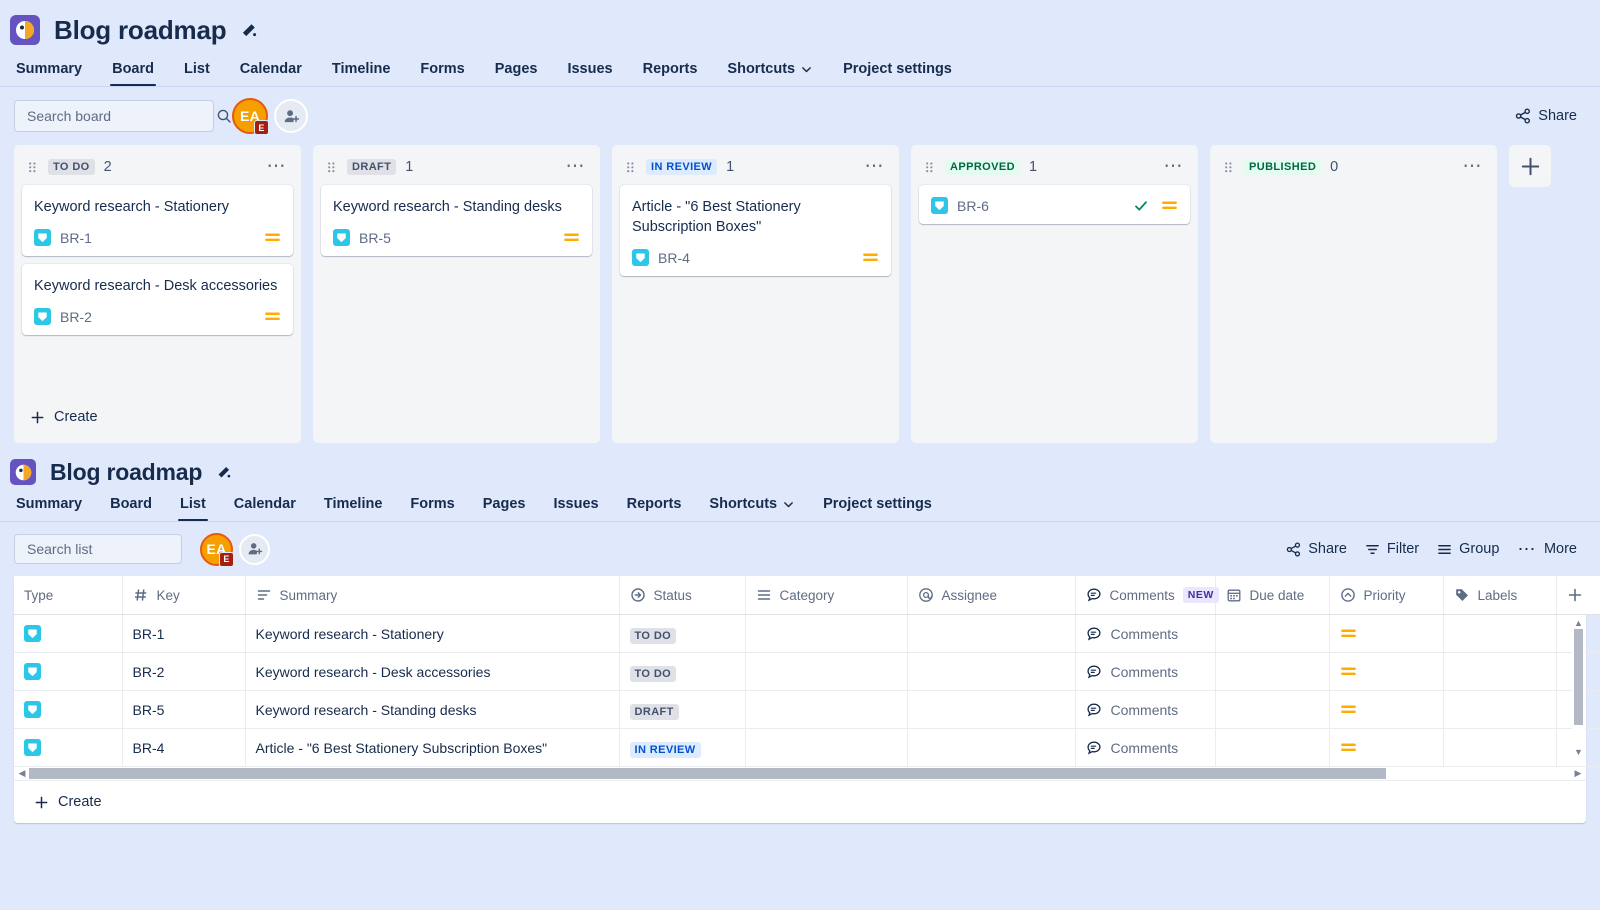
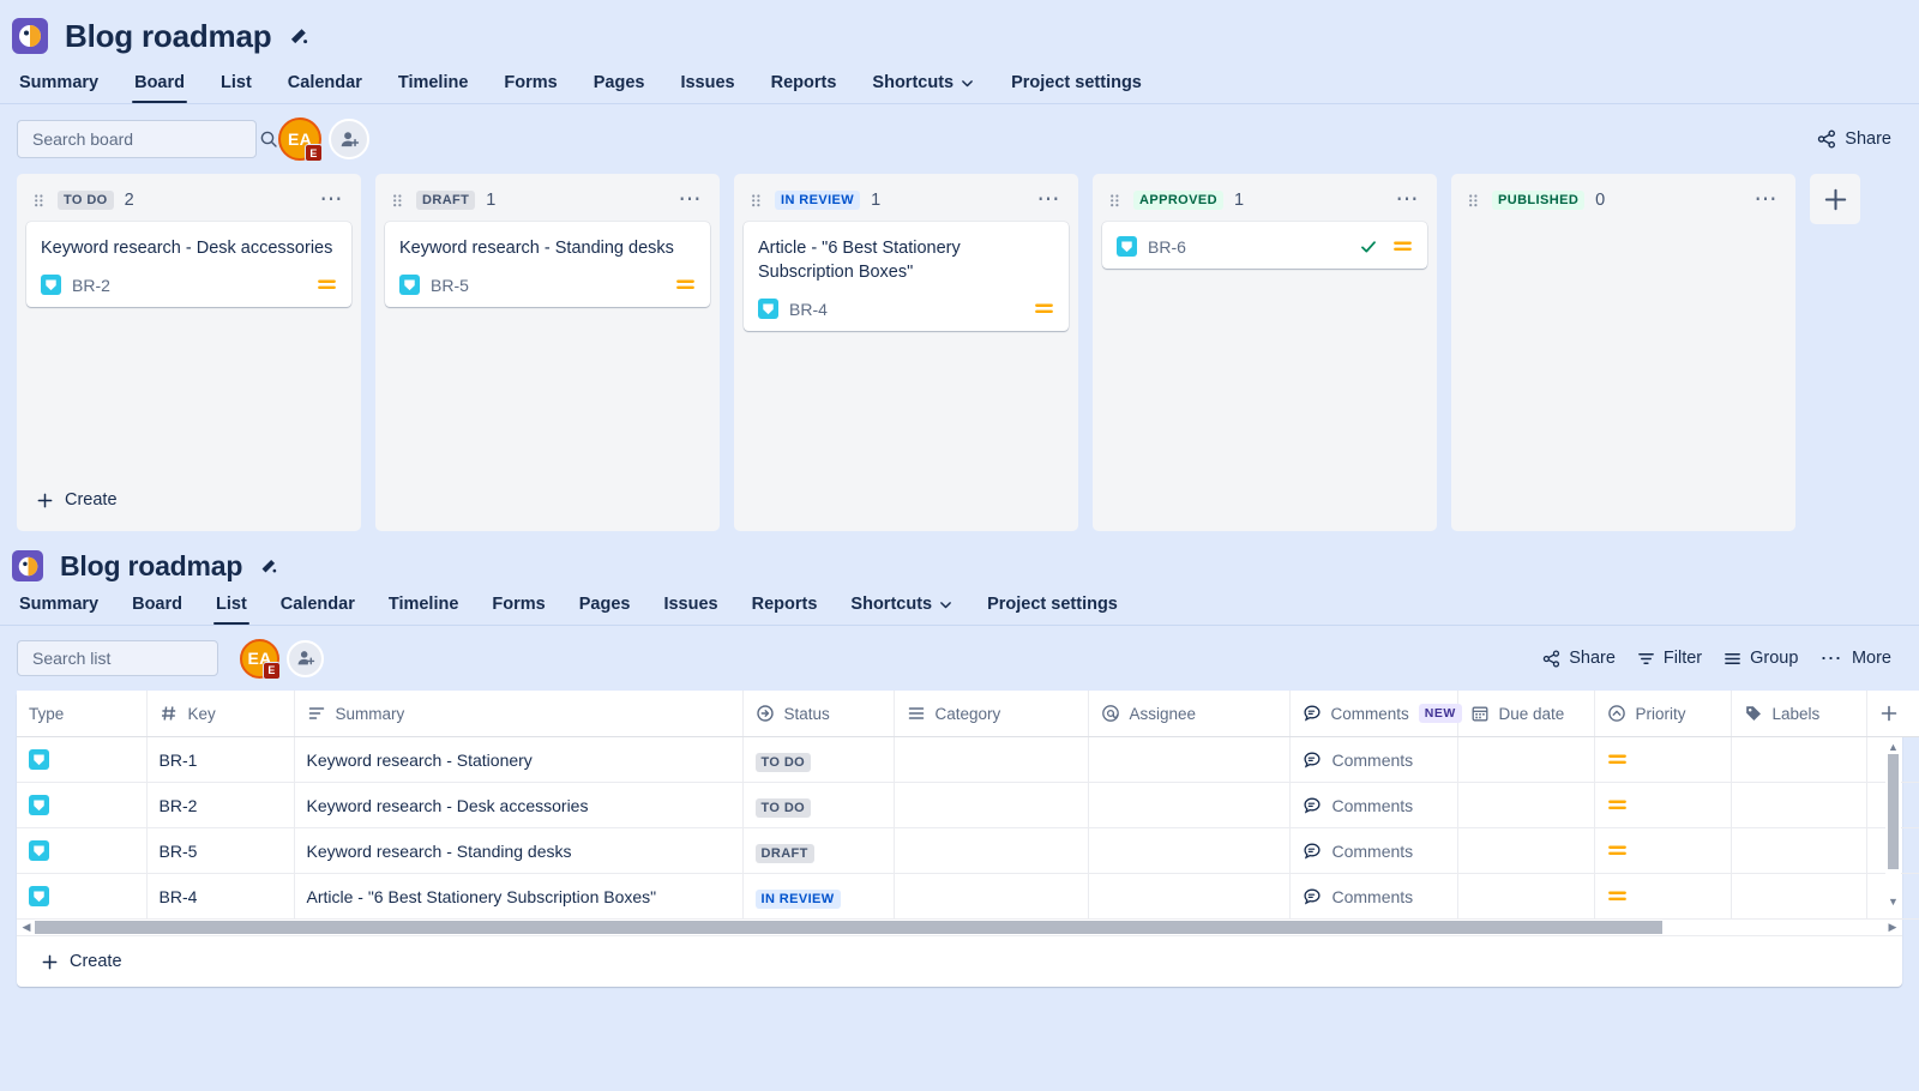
  Blog roadmap
  Summary
  Board
  List
  Calendar
  Timeline
  Forms
  Pages
  Issues
  Reports
  Shortcuts
  Project settings
  Search board
  EA
  E
  Share
  TO DO
  2
  ⋯
- Keyword research - Stationery
- BR-1
  Keyword research - Desk accessories
  BR-2
  Create
  DRAFT
  1
  ⋯
  Keyword research - Standing desks
  BR-5
  IN REVIEW
  1
  ⋯
  Article - "6 Best Stationery Subscription Boxes"
  BR-4
  APPROVED
  1
  ⋯
  BR-6
  PUBLISHED
  0
  ⋯
  Blog roadmap
  Summary
  Board
  List
  Calendar
  Timeline
  Forms
  Pages
  Issues
  Reports
  Shortcuts
  Project settings
  Search list
  EA
  E
  Share
  Filter
  Group
  ⋯
  More
  Type	Key	Summary	Status	Category	Assignee	Comments NEW	Due date	Priority	Labels
  	BR-1	Keyword research - Stationery	TO DO			Comments
  	BR-2	Keyword research - Desk accessories	TO DO			Comments
  	BR-5	Keyword research - Standing desks	DRAFT			Comments
  	BR-4	Article - "6 Best Stationery Subscription Boxes"	IN REVIEW			Comments
  ◀
  ▶
  Create
  ▲
  ▼
